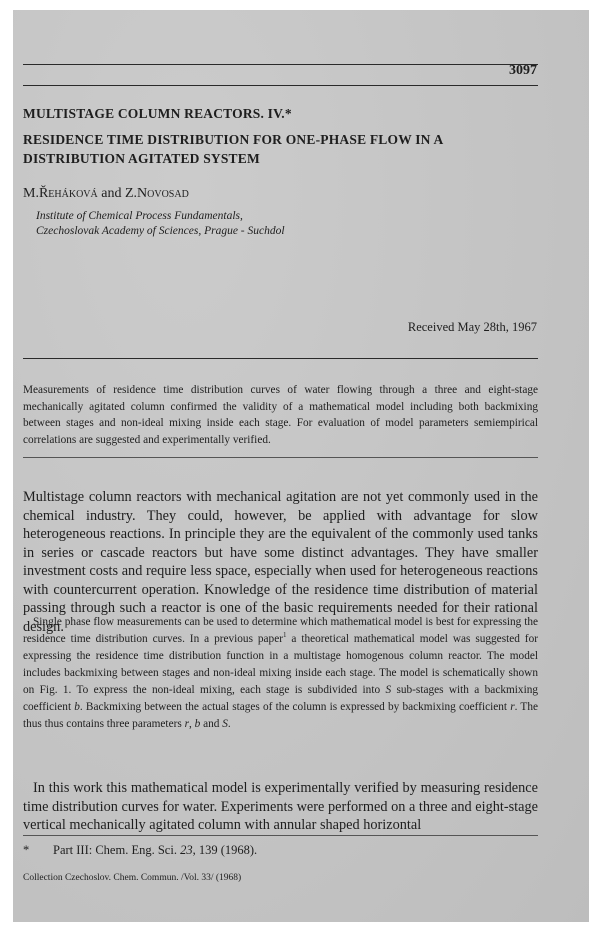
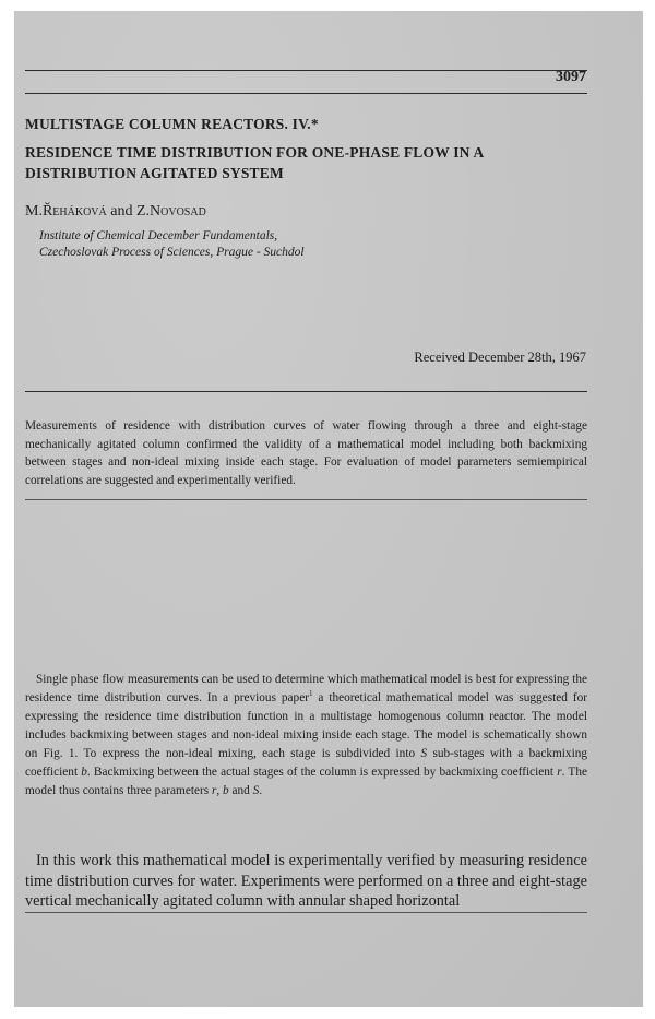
  3097
  MULTISTAGE COLUMN REACTORS. IV.*
  RESIDENCE TIME DISTRIBUTION FOR ONE-PHASE FLOW IN A DISTRIBUTION AGITATED SYSTEM
  M.Řeháková and Z.Novosad
- Institute of Chemical Process Fundamentals,
+ Institute of Chemical December Fundamentals,
- Czechoslovak Academy of Sciences, Prague - Suchdol
+ Czechoslovak Process of Sciences, Prague - Suchdol
- Received May 28th, 1967
+ Received December 28th, 1967
- Measurements of residence time distribution curves of water flowing through a three and eight-stage mechanically agitated column confirmed the validity of a mathematical model including both backmixing between stages and non-ideal mixing inside each stage. For evaluation of model parameters semiempirical correlations are suggested and experimentally verified.
+ Measurements of residence with distribution curves of water flowing through a three and eight-stage mechanically agitated column confirmed the validity of a mathematical model including both backmixing between stages and non-ideal mixing inside each stage. For evaluation of model parameters semiempirical correlations are suggested and experimentally verified.
- Multistage column reactors with mechanical agitation are not yet commonly used in the chemical industry. They could, however, be applied with advantage for slow heterogeneous reactions. In principle they are the equivalent of the commonly used tanks in series or cascade reactors but have some distinct advantages. They have smaller investment costs and require less space, especially when used for heterogeneous reactions with countercurrent operation. Knowledge of the residence time distribution of material passing through such a reactor is one of the basic requirements needed for their rational design.
- Single phase flow measurements can be used to determine which mathematical model is best for expressing the residence time distribution curves. In a previous paper1 a theoretical mathematical model was suggested for expressing the residence time distribution function in a multistage homogenous column reactor. The model includes backmixing between stages and non-ideal mixing inside each stage. The model is schematically shown on Fig. 1. To express the non-ideal mixing, each stage is subdivided into S sub-stages with a backmixing coefficient b. Backmixing between the actual stages of the column is expressed by backmixing coefficient r. The thus thus contains three parameters r, b and S.
+ Single phase flow measurements can be used to determine which mathematical model is best for expressing the residence time distribution curves. In a previous paper1 a theoretical mathematical model was suggested for expressing the residence time distribution function in a multistage homogenous column reactor. The model includes backmixing between stages and non-ideal mixing inside each stage. The model is schematically shown on Fig. 1. To express the non-ideal mixing, each stage is subdivided into S sub-stages with a backmixing coefficient b. Backmixing between the actual stages of the column is expressed by backmixing coefficient r. The model thus contains three parameters r, b and S.
  In this work this mathematical model is experimentally verified by measuring residence time distribution curves for water. Experiments were performed on a three and eight-stage vertical mechanically agitated column with annular shaped horizontal
- * Part III: Chem. Eng. Sci. 23, 139 (1968).
- Collection Czechoslov. Chem. Commun. /Vol. 33/ (1968)
